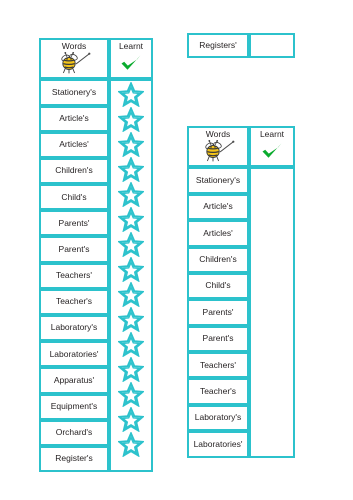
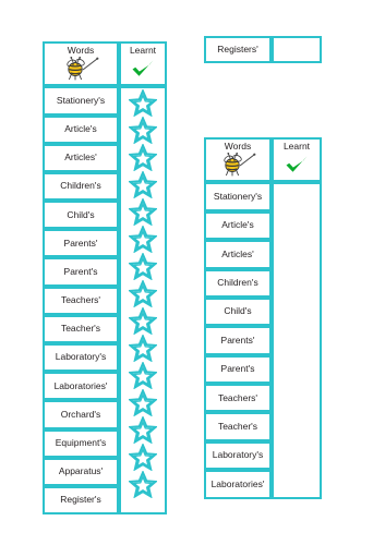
  Words	Learnt
  Stationery's
  Article's
  Articles'
  Children's
  Child's
  Parents'
  Parent's
  Teachers'
  Teacher's
  Laboratory's
  Laboratories'
- Apparatus'
+ Orchard's
  Equipment's
- Orchard's
+ Apparatus'
  Register's
  Registers'
  Words	Learnt
  Stationery's
  Article's
  Articles'
  Children's
  Child's
  Parents'
  Parent's
  Teachers'
  Teacher's
  Laboratory's
  Laboratories'
